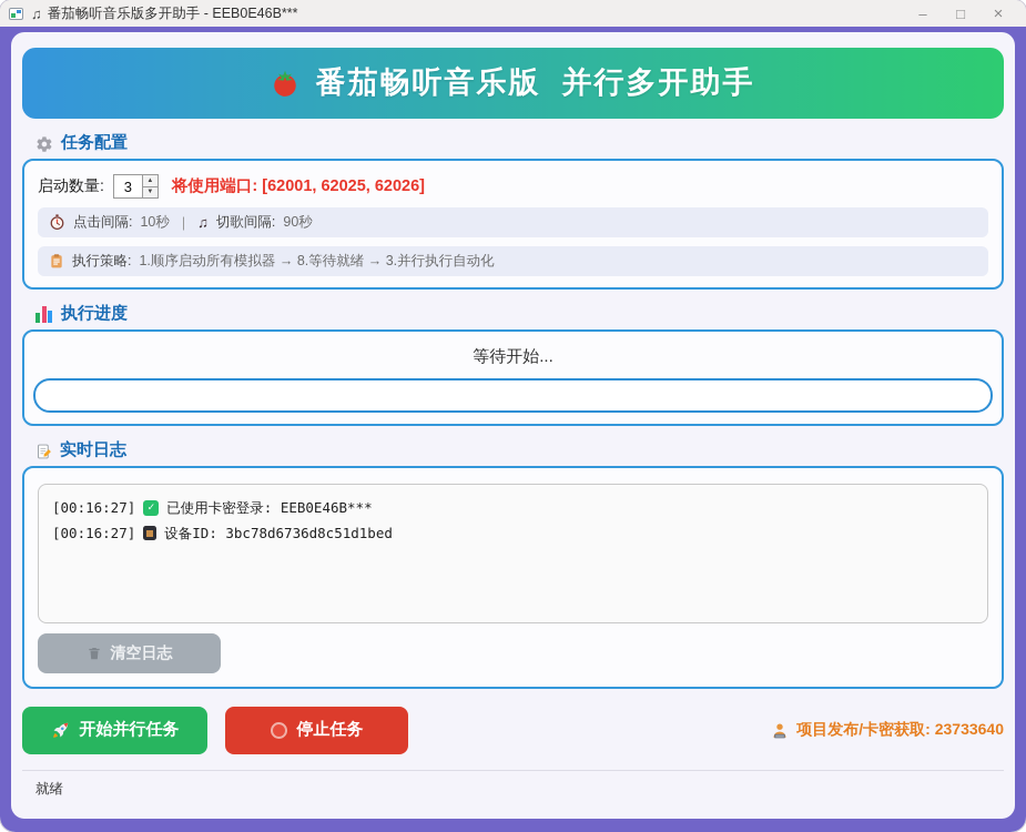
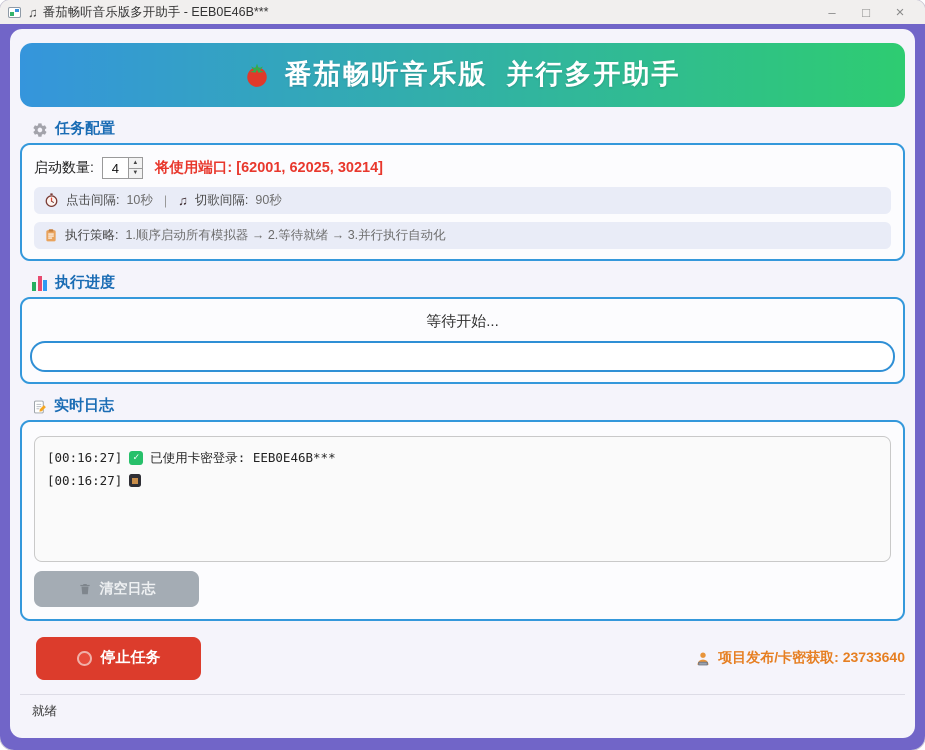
  ♫
  番茄畅听音乐版多开助手 - EEB0E46B***
  –
  □
  ×
  番茄畅听音乐版 并行多开助手
  任务配置
  启动数量:
- 3
+ 4
- 将使用端口: [62001, 62025, 62026]
+ 将使用端口: [62001, 62025, 30214]
  点击间隔:
  10秒
  |
  ♫
  切歌间隔:
  90秒
  执行策略:
- 1.顺序启动所有模拟器 → 8.等待就绪 → 3.并行执行自动化
+ 1.顺序启动所有模拟器 → 2.等待就绪 → 3.并行执行自动化
  执行进度
  等待开始...
  实时日志
  [00:16:27]
  ✓
  已使用卡密登录: EEB0E46B***
  [00:16:27]
- 设备ID: 3bc78d6736d8c51d1bed
  清空日志
- 开始并行任务
  停止任务
  项目发布/卡密获取: 23733640
  就绪
